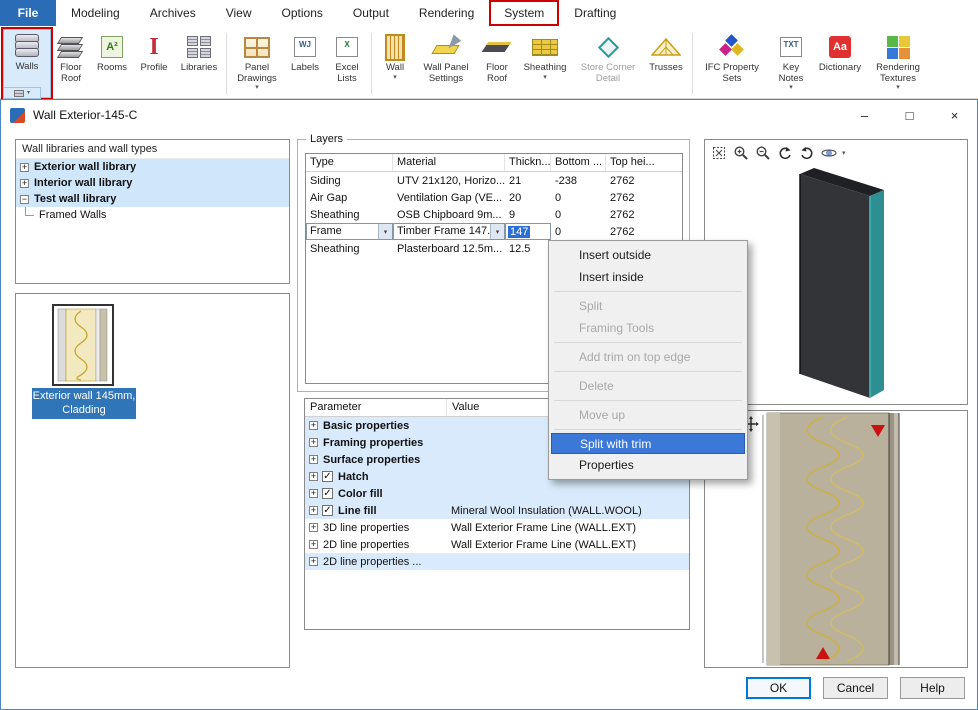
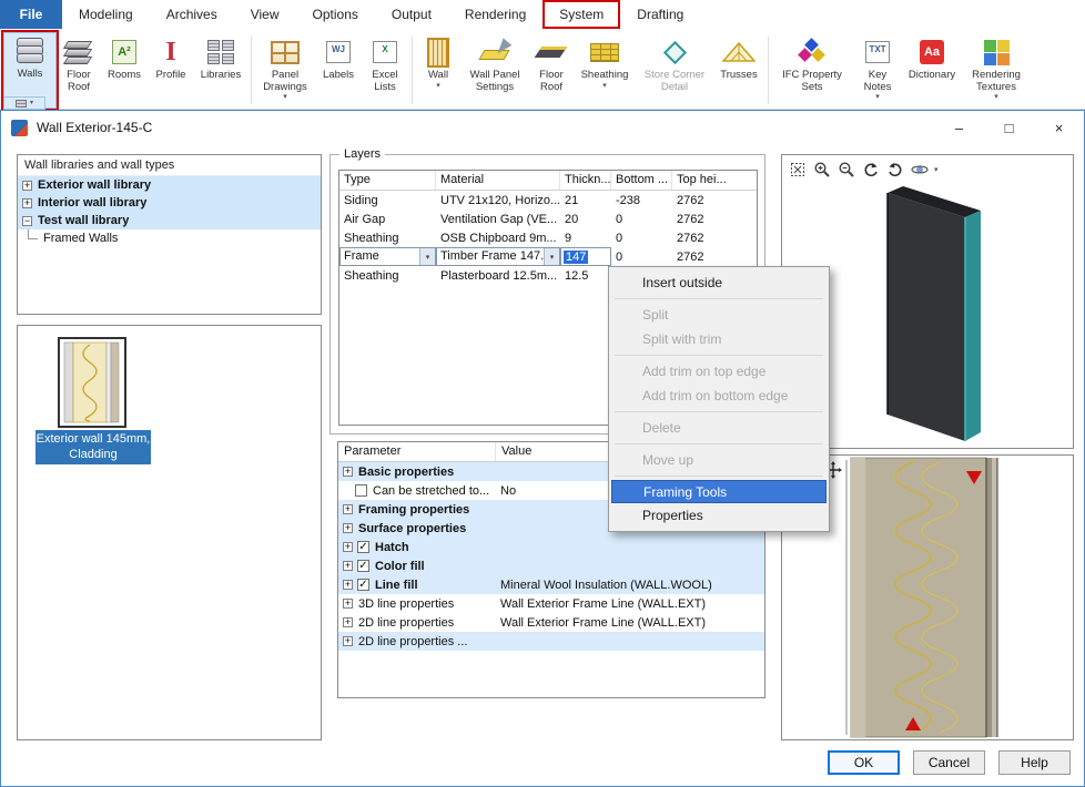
  File
  Modeling
  Archives
  View
  Options
  Output
  Rendering
  System
  Drafting
  Walls
  Floor
  Roof
  A²
  Rooms
  I
  Profile
  Libraries
  Panel
  Drawings
  WJ
  Labels
  X
  Excel
  Lists
  Wall
  Wall Panel
  Settings
  Floor
  Roof
  Sheathing
  Store Corner
  Detail
  Trusses
  IFC Property
  Sets
  TXT
  Key
  Notes
  Aa
  Dictionary
  Rendering
  Textures
  Wall Exterior-145-C
  –
  □
  ×
  Wall libraries and wall types
  +
  Exterior wall library
  +
  Interior wall library
  −
  Test wall library
  Framed Walls
  Exterior wall 145mm,
  Cladding
  Layers
  Type
  Material
  Thickn...
  Bottom ...
  Top hei...
  Siding
  UTV 21x120, Horizo...
  21
  -238
  2762
  Air Gap
  Ventilation Gap (VE...
  20
  0
  2762
  Sheathing
  OSB Chipboard 9m...
  9
  0
  2762
  Frame
  Timber Frame 147.
  147
  0
  2762
  Sheathing
  Plasterboard 12.5m...
  12.5
  Parameter
  Value
  +
  Basic properties
+ Can be stretched to...
+ No
  +
  Framing properties
  +
  Surface properties
  +
  ✓
  Hatch
  +
  ✓
  Color fill
  +
  ✓
  Line fill
  Mineral Wool Insulation (WALL.WOOL)
  +
  3D line properties
  Wall Exterior Frame Line (WALL.EXT)
  +
  2D line properties
  Wall Exterior Frame Line (WALL.EXT)
  +
  2D line properties ...
  Insert outside
- Insert inside
  Split
- Framing Tools
+ Split with trim
  Add trim on top edge
+ Add trim on bottom edge
  Delete
  Move up
- Split with trim
+ Framing Tools
  Properties
  OK
  Cancel
  Help
